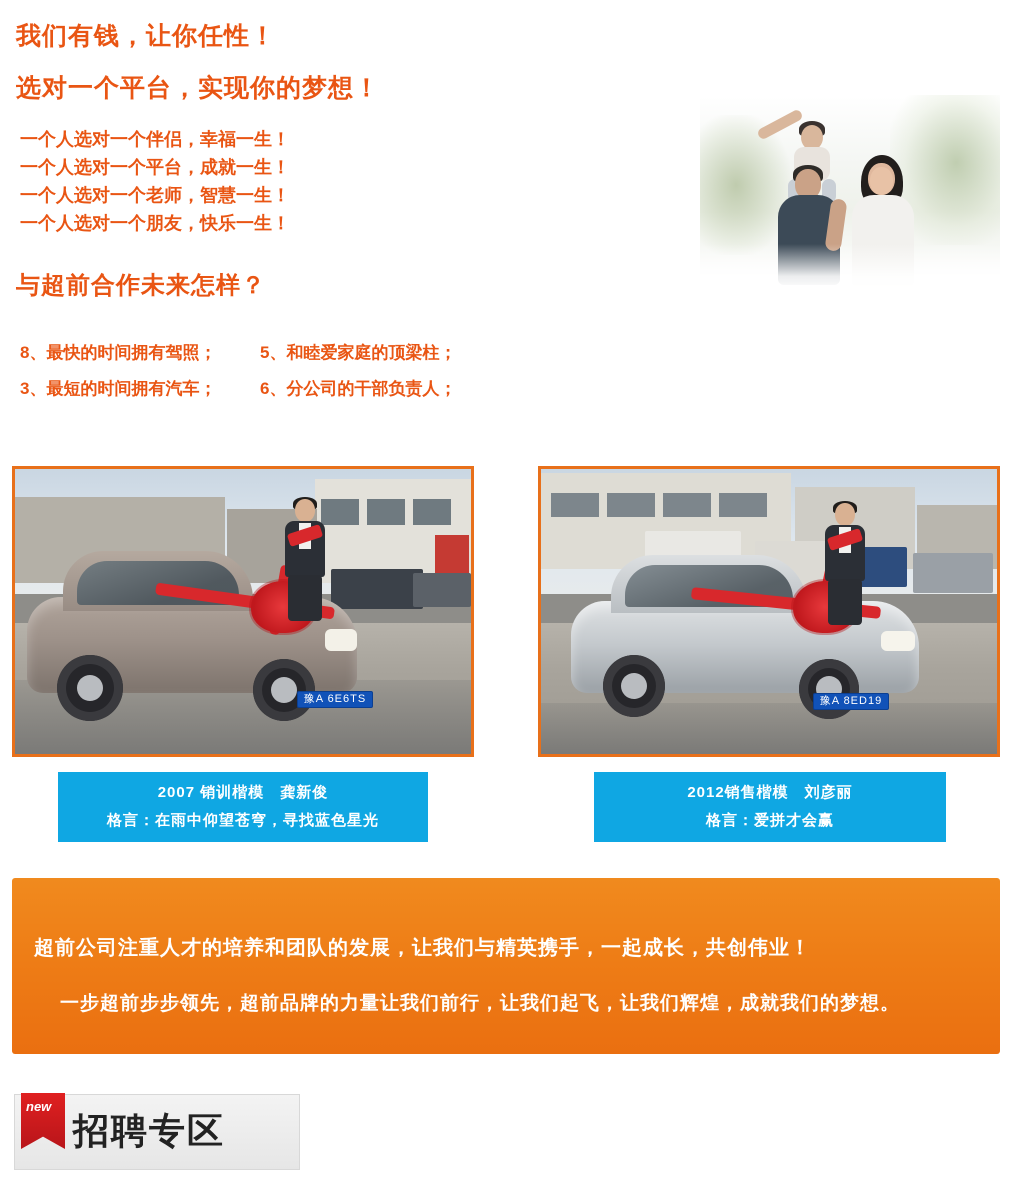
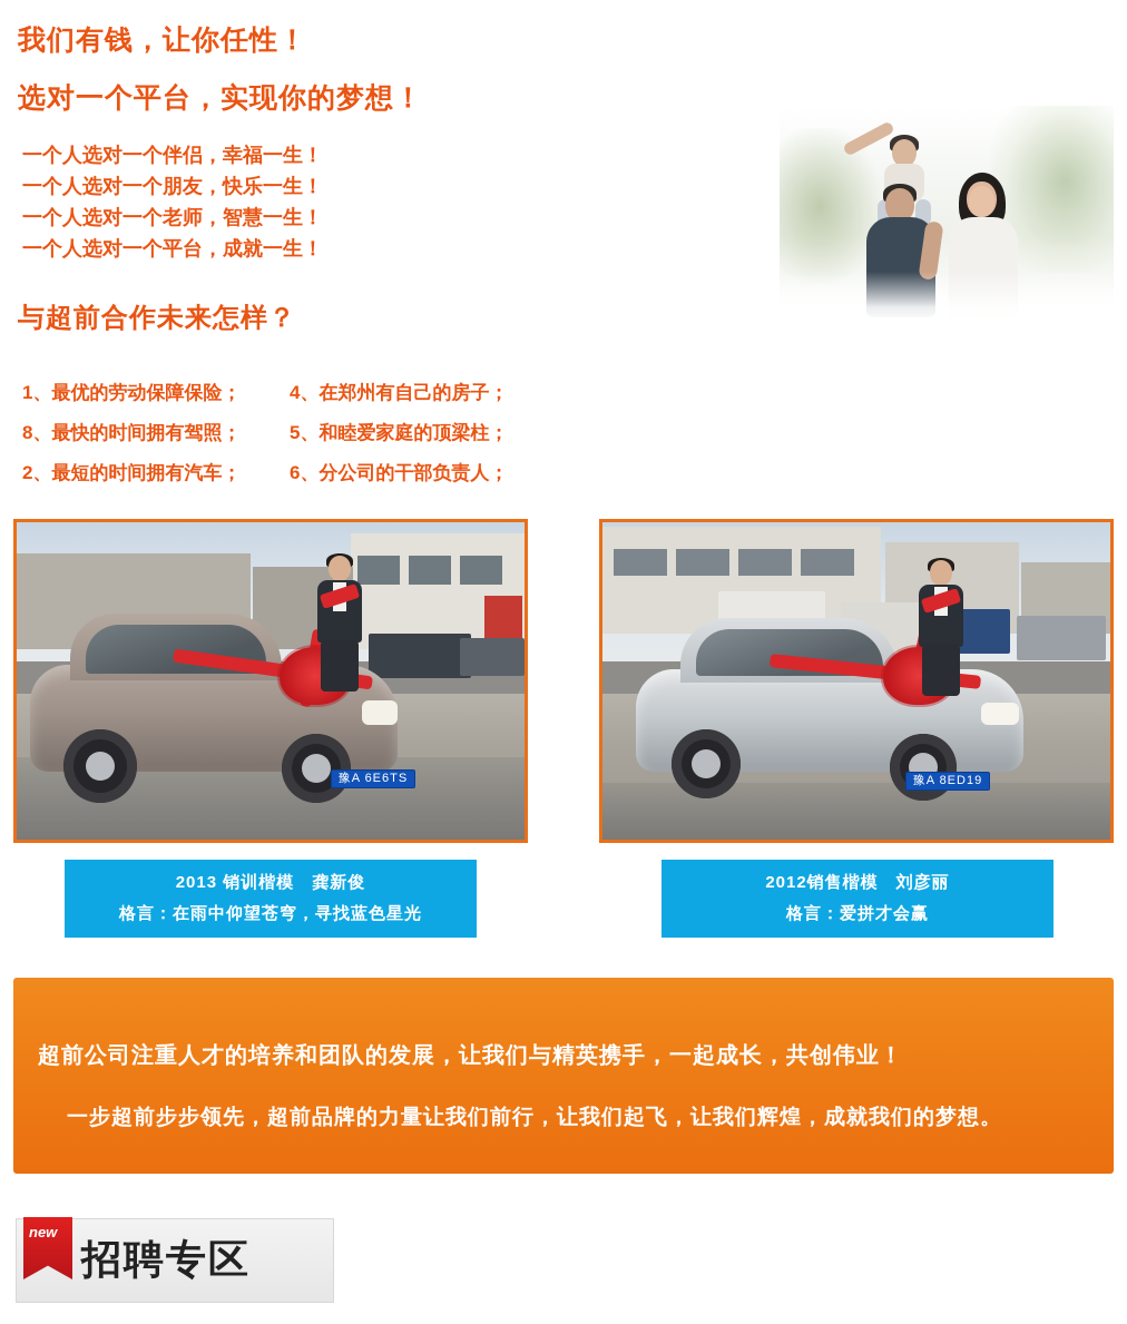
  我们有钱，让你任性！
  选对一个平台，实现你的梦想！
  一个人选对一个伴侣，幸福一生！
- 一个人选对一个平台，成就一生！
+ 一个人选对一个朋友，快乐一生！
  一个人选对一个老师，智慧一生！
- 一个人选对一个朋友，快乐一生！
+ 一个人选对一个平台，成就一生！
  与超前合作未来怎样？
+ 1、最优的劳动保障保险； 4、在郑州有自己的房子；
  8、最快的时间拥有驾照； 5、和睦爱家庭的顶梁柱；
- 3、最短的时间拥有汽车； 6、分公司的干部负责人；
+ 2、最短的时间拥有汽车； 6、分公司的干部负责人；
  豫A 6E6TS
  豫A 8ED19
- 2007 销训楷模 龚新俊
+ 2013 销训楷模 龚新俊
  格言：在雨中仰望苍穹，寻找蓝色星光
  2012销售楷模 刘彦丽
  格言：爱拼才会赢
  超前公司注重人才的培养和团队的发展，让我们与精英携手，一起成长，共创伟业！
  一步超前步步领先，超前品牌的力量让我们前行，让我们起飞，让我们辉煌，成就我们的梦想。
  new
  招聘专区
